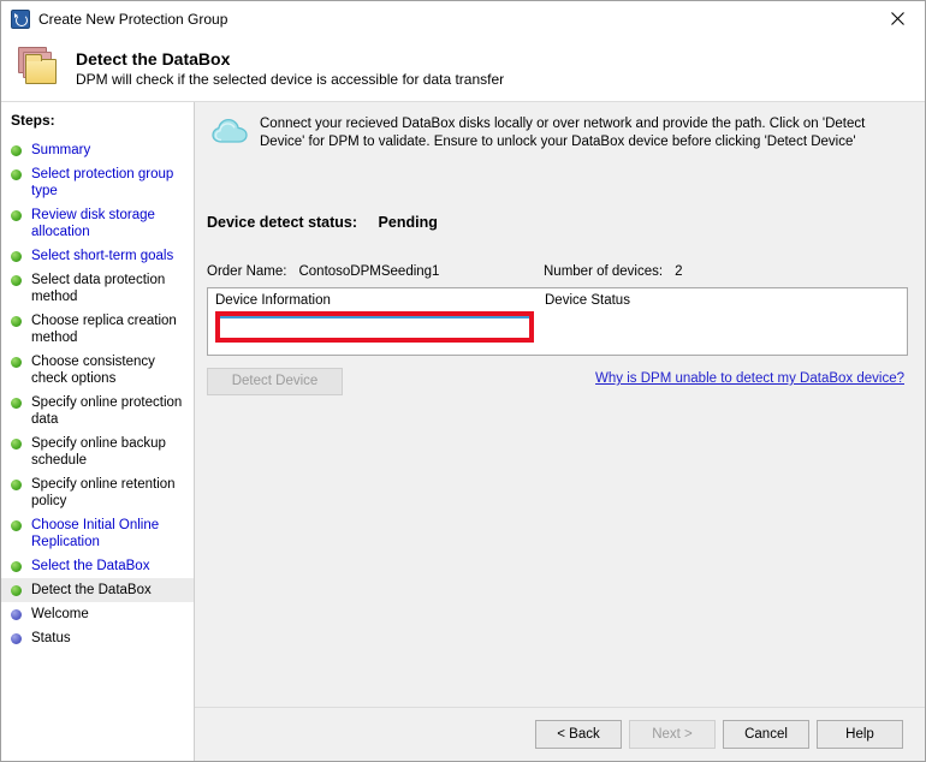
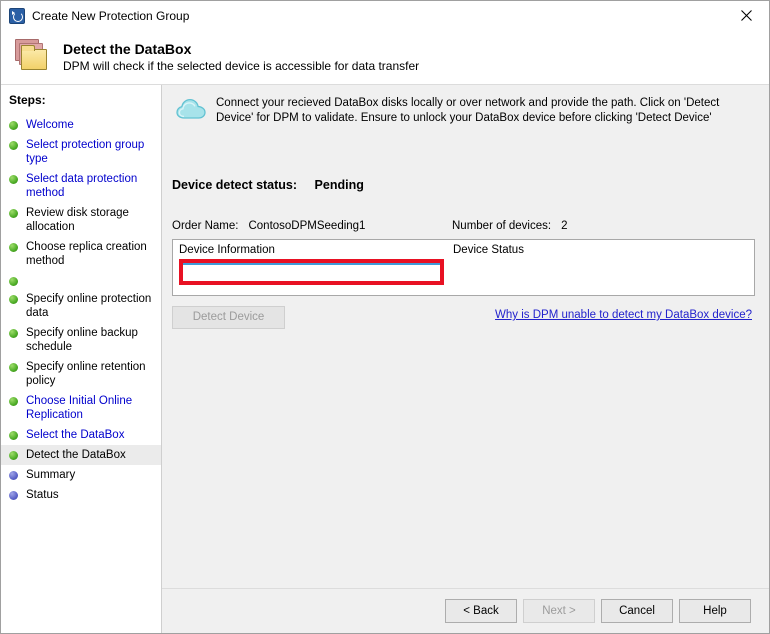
  Create New Protection Group
  Detect the DataBox
  DPM will check if the selected device is accessible for data transfer
  Steps:
- Summary
+ Welcome
  Select protection group type
- Review disk storage allocation
+ Select data protection method
- Select short-term goals
- Select data protection method
+ Review disk storage allocation
  Choose replica creation method
- Choose consistency check options
  Specify online protection data
  Specify online backup schedule
  Specify online retention policy
  Choose Initial Online Replication
  Select the DataBox
  Detect the DataBox
- Welcome
+ Summary
  Status
  Connect your recieved DataBox disks locally or over network and provide the path. Click on 'Detect Device' for DPM to validate. Ensure to unlock your DataBox device before clicking 'Detect Device'
  Device detect status: Pending
  Order Name:
  ContosoDPMSeeding1
  Number of devices:
  2
  Device Information
  Device Status
  Detect Device
  Why is DPM unable to detect my DataBox device?
  < Back
  Next >
  Cancel
  Help
